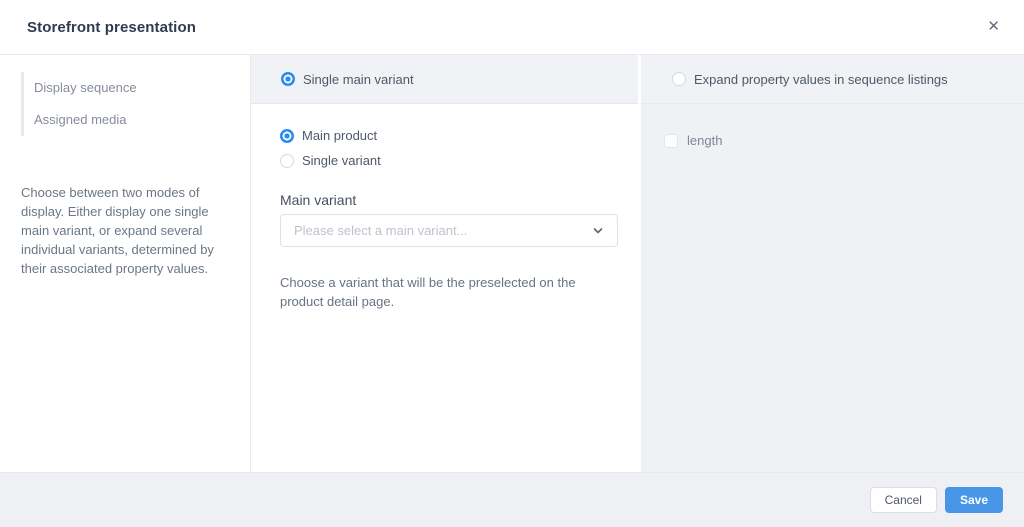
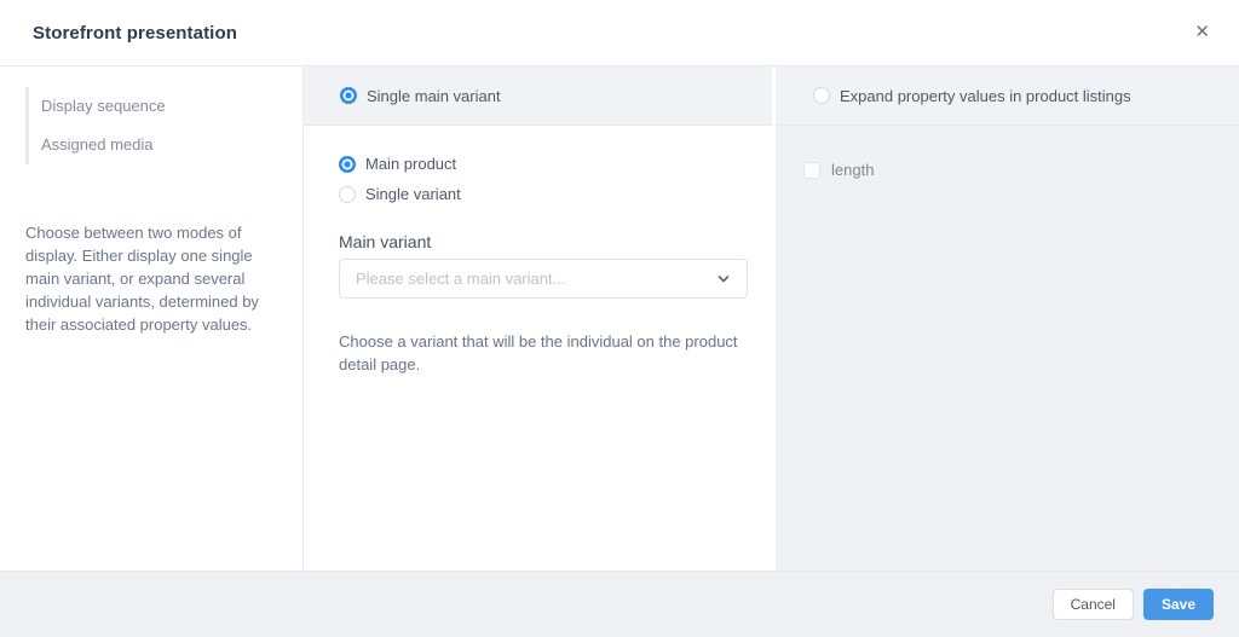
  Storefront presentation
  ✕
  Display sequence
  Assigned media
  Choose between two modes of display. Either display one single main variant, or expand several individual variants, determined by their associated property values.
  Single main variant
  Main product
  Single variant
  Main variant
  Please select a main variant...
- Choose a variant that will be the preselected on the product detail page.
+ Choose a variant that will be the individual on the product detail page.
- Expand property values in sequence listings
+ Expand property values in product listings
  length
  Cancel
  Save
